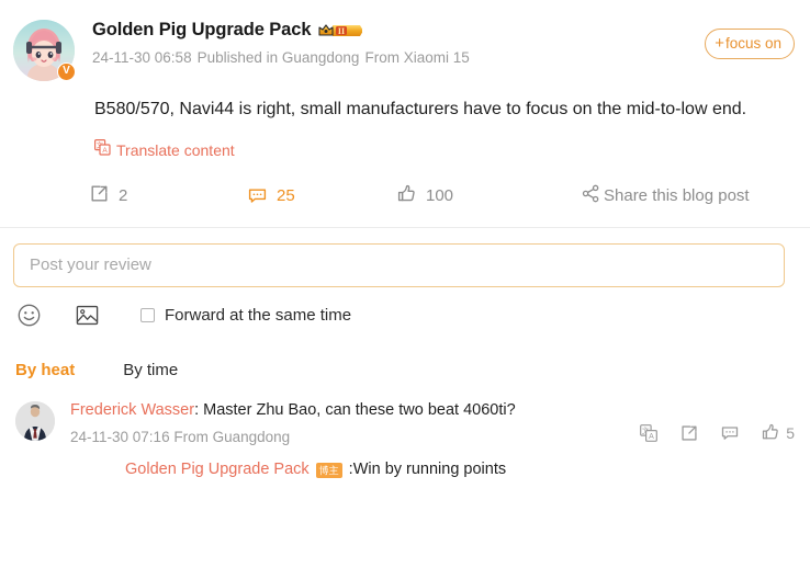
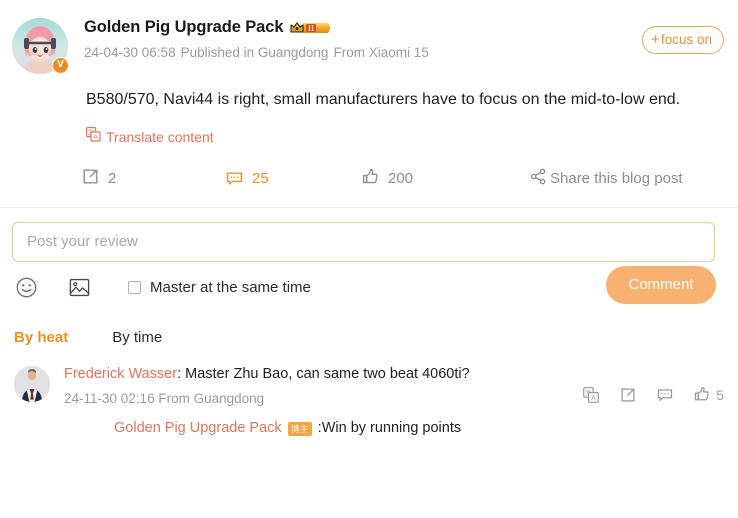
  V
  Golden Pig Upgrade Pack
  II
- 24-11-30 06:58 Published in Guangdong From Xiaomi 15
+ 24-04-30 06:58 Published in Guangdong From Xiaomi 15
  +focus on
  B580/570, Navi44 is right, small manufacturers have to focus on the mid-to-low end.
  Translate content
  2
  25
- 100
+ 200
  Share this blog post
  Post your review
- Forward at the same time
+ Master at the same time
+ Comment
  By heat
  By time
- Frederick Wasser: Master Zhu Bao, can these two beat 4060ti?
+ Frederick Wasser: Master Zhu Bao, can same two beat 4060ti?
- 24-11-30 07:16 From Guangdong
+ 24-11-30 02:16 From Guangdong
  Golden Pig Upgrade Pack
  博主
  :
  Win by running points
  5
